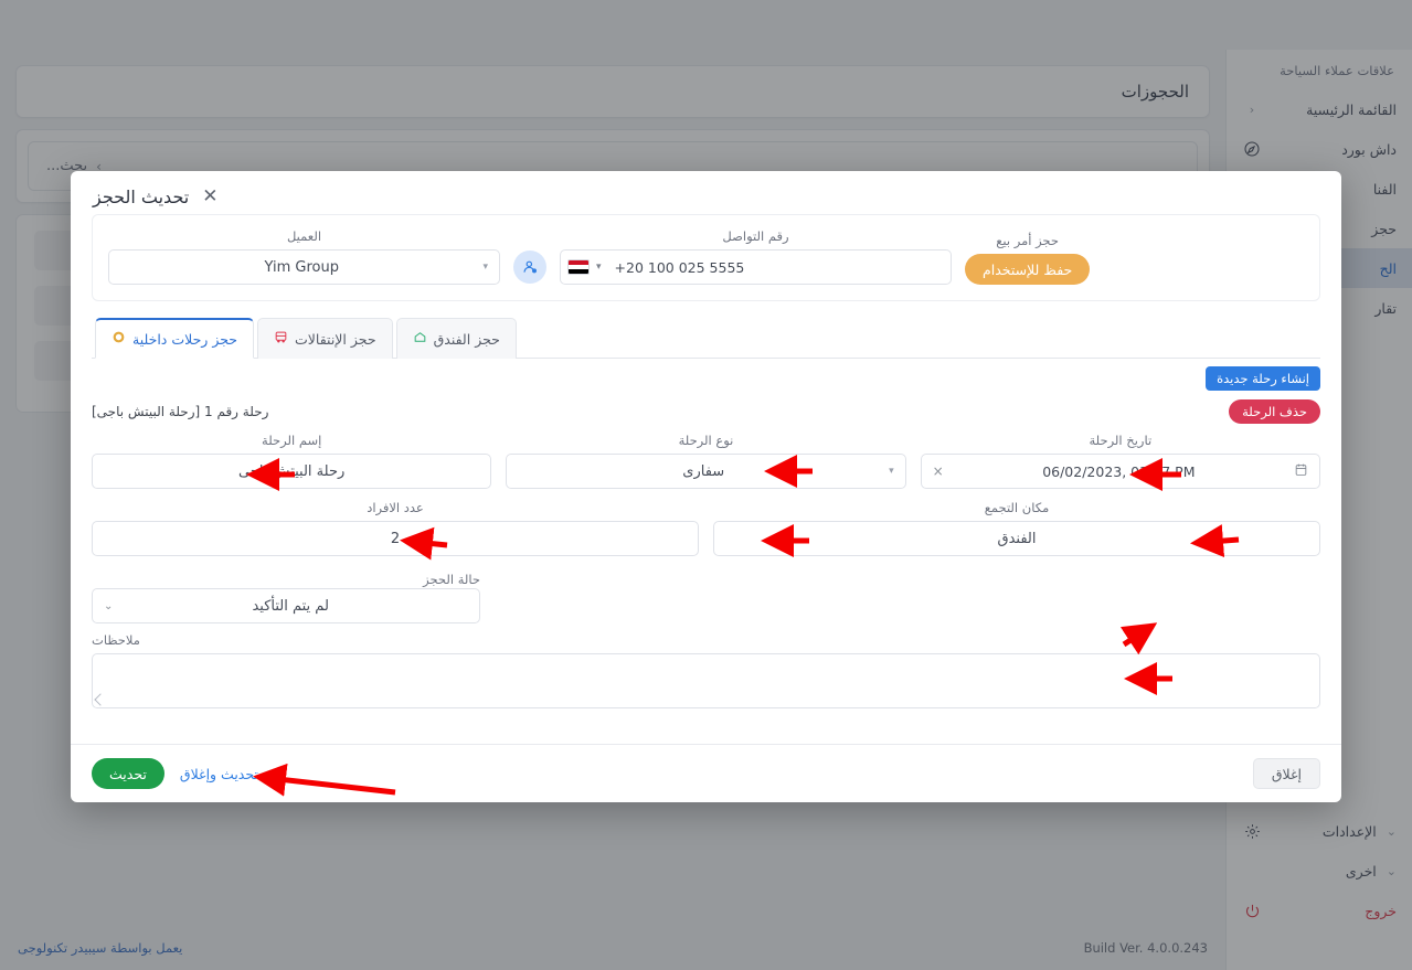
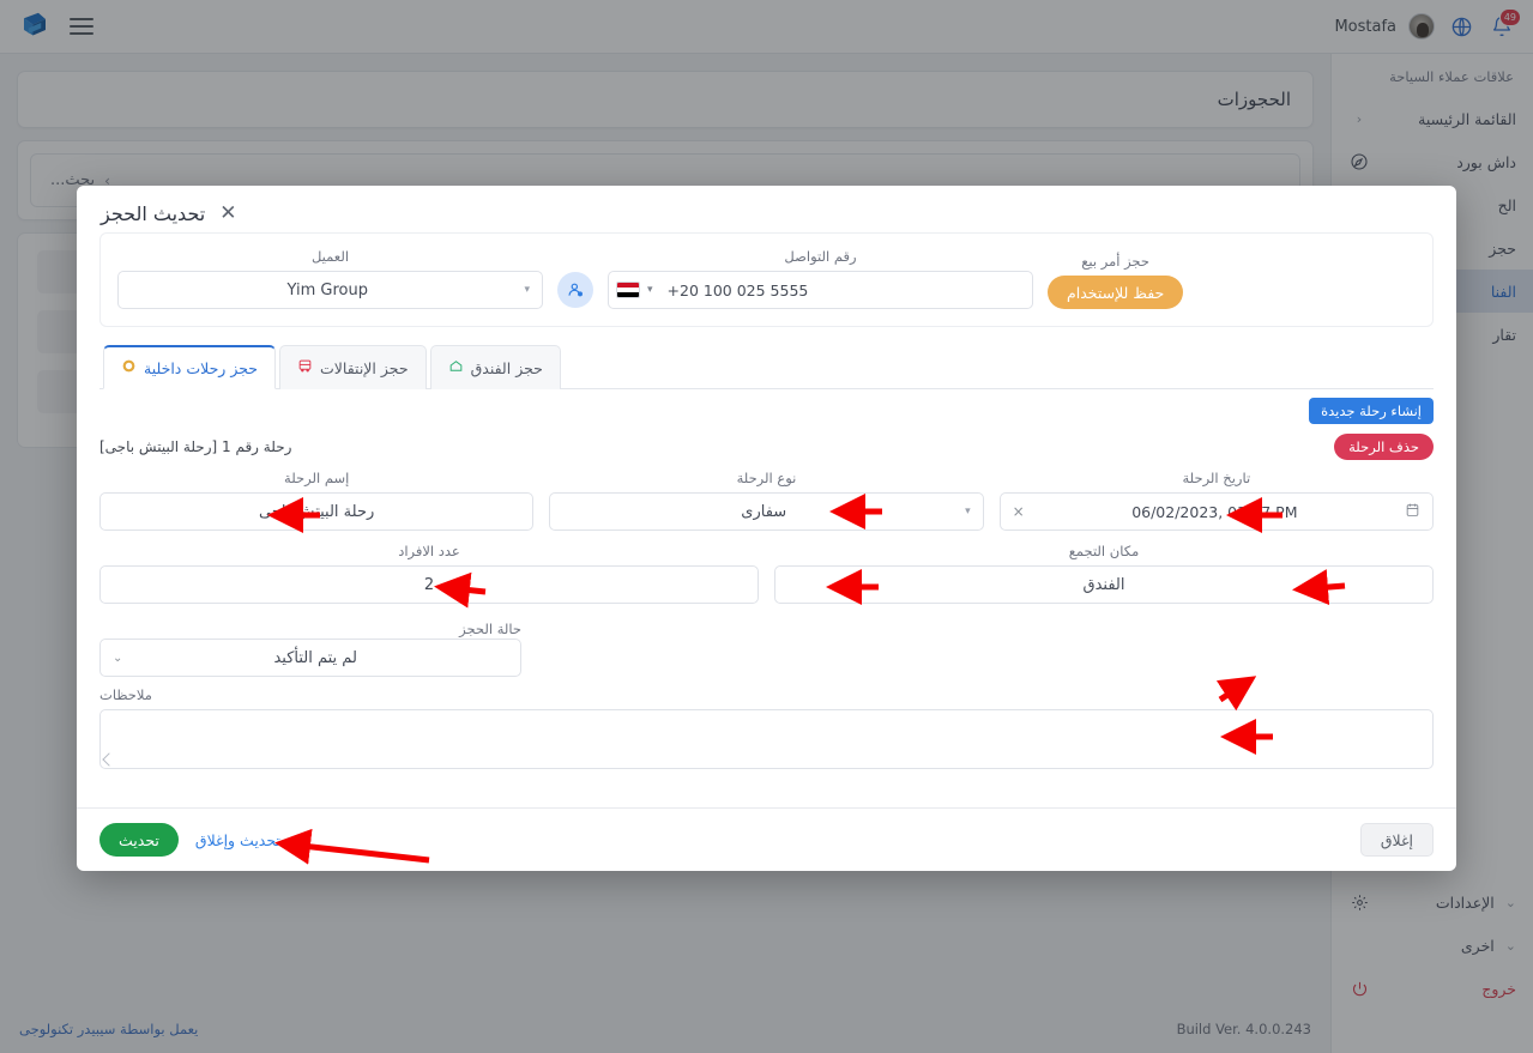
+ Mostafa
+ 49
  علاقات عملاء السياحة
  ‹
  القائمة الرئيسية
  داش بورد
- الفنا
+ الح
  حجز
- الح
+ الفنا
  تقار
  الإعدادات
  ⌄
  اخرى
  ⌄
  خروج
  الحجوزات
  بحث...
  ›
  يعمل بواسطة سيبيدر تكنولوجى
  Build Ver. 4.0.0.243
  تحديث الحجز
  ✕
  العميل
  ▾
  Yim Group
  رقم التواصل
  ▾
  +20 100 025 5555
  حجز أمر بيع
  حفظ للإستخدام
  حجز رحلات داخلية
  حجز الإنتقالات
  حجز الفندق
  إنشاء رحلة جديدة
  رحلة رقم 1 [رحلة البيتش باجى]
  حذف الرحلة
  إسم الرحلة
  رحلة البيتش باجى
  نوع الرحلة
  ▾
  سفارى
  تاريخ الرحلة
  06/02/2023, 03:37 PM
  ×
  عدد الافراد
  2
  مكان التجمع
  الفندق
  حالة الحجز
  لم يتم التأكيد
  ⌄
  ملاحظات
  تحديث
  تحديث وإغلاق
  إغلاق
